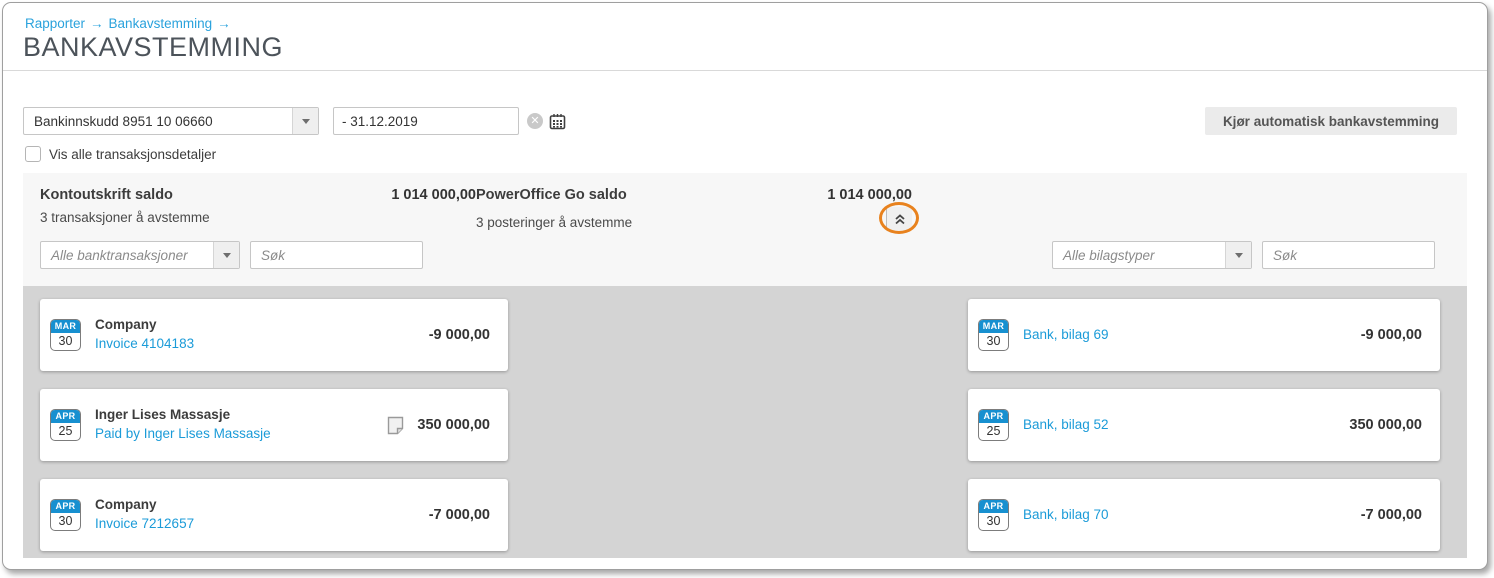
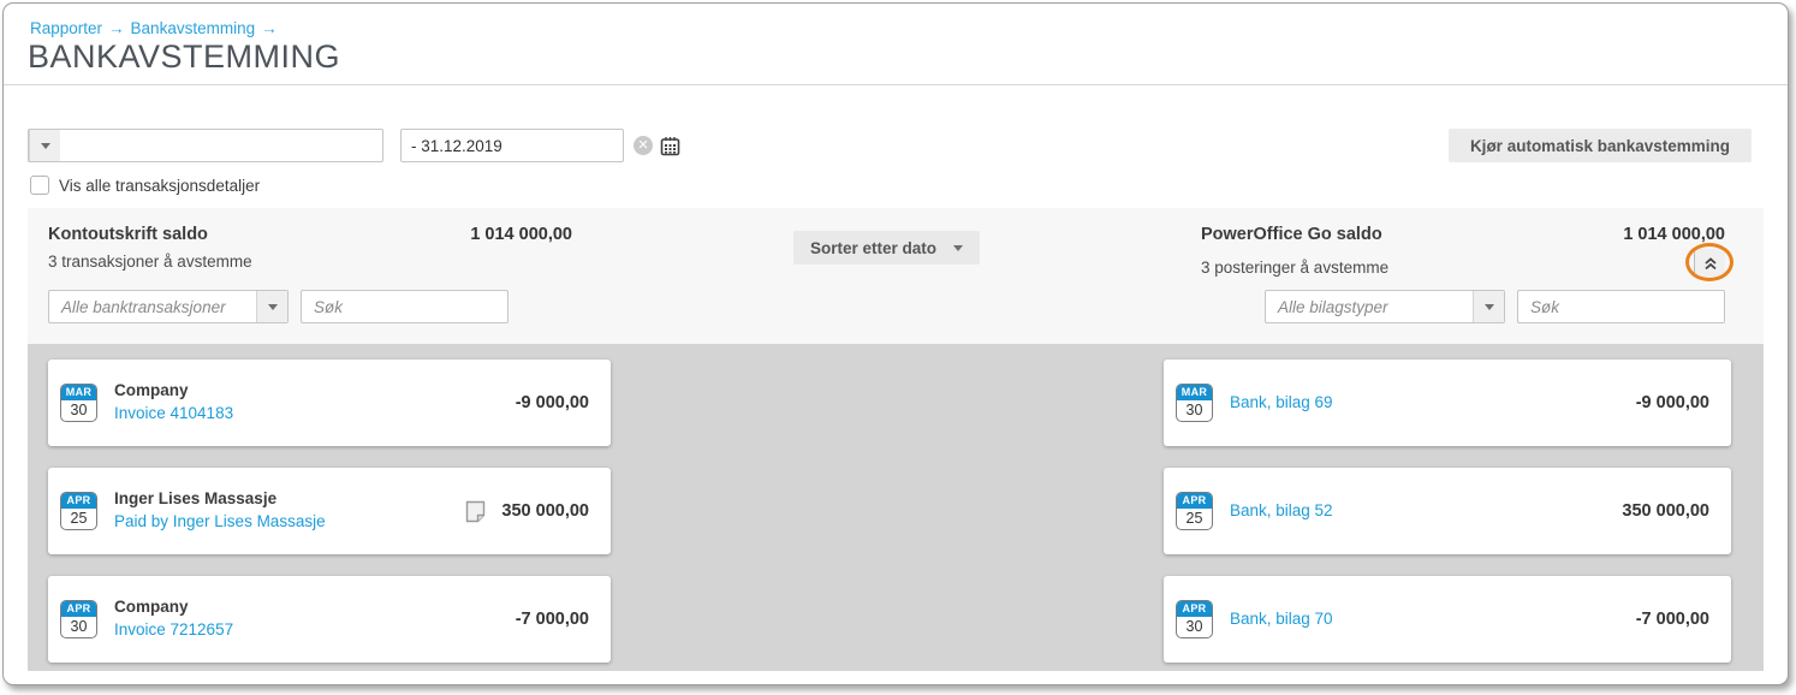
  Rapporter → Bankavstemming →
  BANKAVSTEMMING
- Bankinnskudd 8951 10 06660
  - 31.12.2019
  ✕
  Kjør automatisk bankavstemming
  Vis alle transaksjonsdetaljer
  Kontoutskrift saldo
  1 014 000,00
  3 transaksjoner å avstemme
+ Sorter etter dato
  PowerOffice Go saldo
  1 014 000,00
  3 posteringer å avstemme
  Alle banktransaksjoner
  Søk
  Alle bilagstyper
  Søk
  MAR
  30
  Company
  Invoice 4104183
  -9 000,00
  APR
  25
  Inger Lises Massasje
  Paid by Inger Lises Massasje
  350 000,00
  APR
  30
  Company
  Invoice 7212657
  -7 000,00
  MAR
  30
  Bank, bilag 69
  -9 000,00
  APR
  25
  Bank, bilag 52
  350 000,00
  APR
  30
  Bank, bilag 70
  -7 000,00
